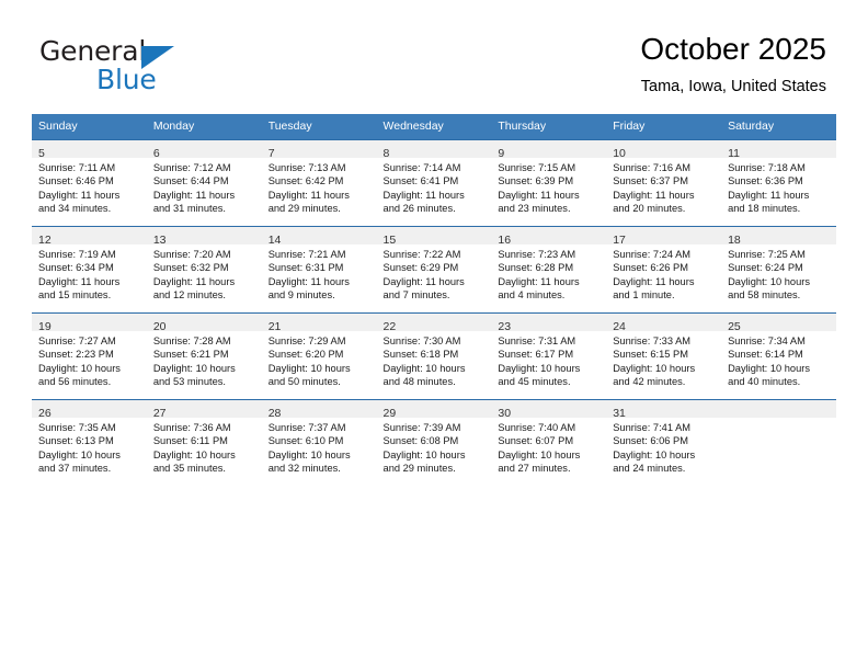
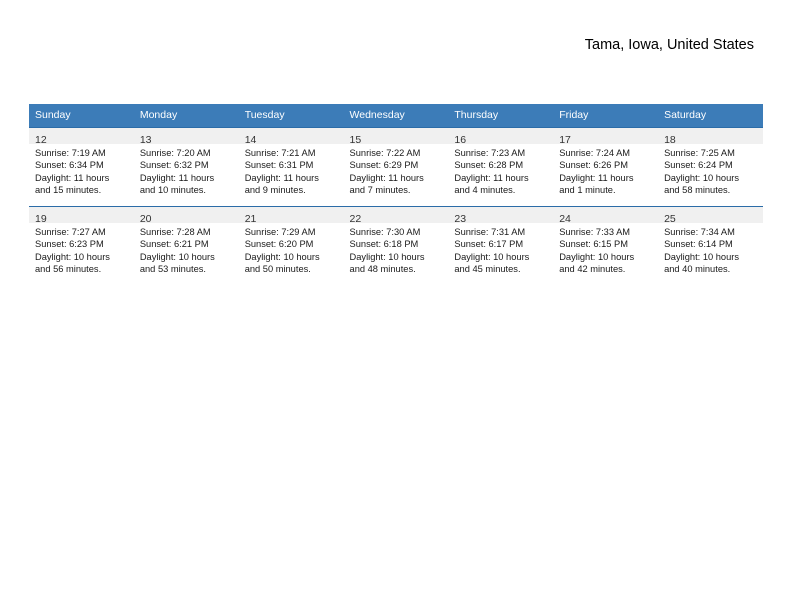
- General
- Blue
- October 2025
  Tama, Iowa, United States
  Sunday	Monday	Tuesday	Wednesday	Thursday	Friday	Saturday
- 5Sunrise: 7:11 AMSunset: 6:46 PMDaylight: 11 hoursand 34 minutes.	6Sunrise: 7:12 AMSunset: 6:44 PMDaylight: 11 hoursand 31 minutes.	7Sunrise: 7:13 AMSunset: 6:42 PMDaylight: 11 hoursand 29 minutes.	8Sunrise: 7:14 AMSunset: 6:41 PMDaylight: 11 hoursand 26 minutes.	9Sunrise: 7:15 AMSunset: 6:39 PMDaylight: 11 hoursand 23 minutes.	10Sunrise: 7:16 AMSunset: 6:37 PMDaylight: 11 hoursand 20 minutes.	11Sunrise: 7:18 AMSunset: 6:36 PMDaylight: 11 hoursand 18 minutes.
- 12Sunrise: 7:19 AMSunset: 6:34 PMDaylight: 11 hoursand 15 minutes.	13Sunrise: 7:20 AMSunset: 6:32 PMDaylight: 11 hoursand 12 minutes.	14Sunrise: 7:21 AMSunset: 6:31 PMDaylight: 11 hoursand 9 minutes.	15Sunrise: 7:22 AMSunset: 6:29 PMDaylight: 11 hoursand 7 minutes.	16Sunrise: 7:23 AMSunset: 6:28 PMDaylight: 11 hoursand 4 minutes.	17Sunrise: 7:24 AMSunset: 6:26 PMDaylight: 11 hoursand 1 minute.	18Sunrise: 7:25 AMSunset: 6:24 PMDaylight: 10 hoursand 58 minutes.
+ 12Sunrise: 7:19 AMSunset: 6:34 PMDaylight: 11 hoursand 15 minutes.	13Sunrise: 7:20 AMSunset: 6:32 PMDaylight: 11 hoursand 10 minutes.	14Sunrise: 7:21 AMSunset: 6:31 PMDaylight: 11 hoursand 9 minutes.	15Sunrise: 7:22 AMSunset: 6:29 PMDaylight: 11 hoursand 7 minutes.	16Sunrise: 7:23 AMSunset: 6:28 PMDaylight: 11 hoursand 4 minutes.	17Sunrise: 7:24 AMSunset: 6:26 PMDaylight: 11 hoursand 1 minute.	18Sunrise: 7:25 AMSunset: 6:24 PMDaylight: 10 hoursand 58 minutes.
- 19Sunrise: 7:27 AMSunset: 2:23 PMDaylight: 10 hoursand 56 minutes.	20Sunrise: 7:28 AMSunset: 6:21 PMDaylight: 10 hoursand 53 minutes.	21Sunrise: 7:29 AMSunset: 6:20 PMDaylight: 10 hoursand 50 minutes.	22Sunrise: 7:30 AMSunset: 6:18 PMDaylight: 10 hoursand 48 minutes.	23Sunrise: 7:31 AMSunset: 6:17 PMDaylight: 10 hoursand 45 minutes.	24Sunrise: 7:33 AMSunset: 6:15 PMDaylight: 10 hoursand 42 minutes.	25Sunrise: 7:34 AMSunset: 6:14 PMDaylight: 10 hoursand 40 minutes.
+ 19Sunrise: 7:27 AMSunset: 6:23 PMDaylight: 10 hoursand 56 minutes.	20Sunrise: 7:28 AMSunset: 6:21 PMDaylight: 10 hoursand 53 minutes.	21Sunrise: 7:29 AMSunset: 6:20 PMDaylight: 10 hoursand 50 minutes.	22Sunrise: 7:30 AMSunset: 6:18 PMDaylight: 10 hoursand 48 minutes.	23Sunrise: 7:31 AMSunset: 6:17 PMDaylight: 10 hoursand 45 minutes.	24Sunrise: 7:33 AMSunset: 6:15 PMDaylight: 10 hoursand 42 minutes.	25Sunrise: 7:34 AMSunset: 6:14 PMDaylight: 10 hoursand 40 minutes.
- 26Sunrise: 7:35 AMSunset: 6:13 PMDaylight: 10 hoursand 37 minutes.	27Sunrise: 7:36 AMSunset: 6:11 PMDaylight: 10 hoursand 35 minutes.	28Sunrise: 7:37 AMSunset: 6:10 PMDaylight: 10 hoursand 32 minutes.	29Sunrise: 7:39 AMSunset: 6:08 PMDaylight: 10 hoursand 29 minutes.	30Sunrise: 7:40 AMSunset: 6:07 PMDaylight: 10 hoursand 27 minutes.	31Sunrise: 7:41 AMSunset: 6:06 PMDaylight: 10 hoursand 24 minutes.
